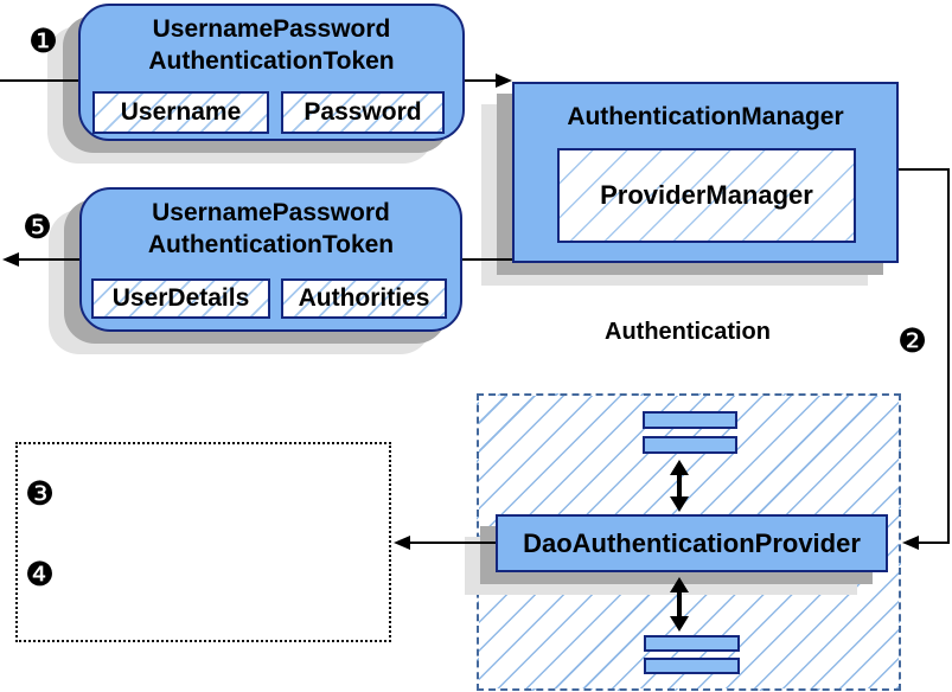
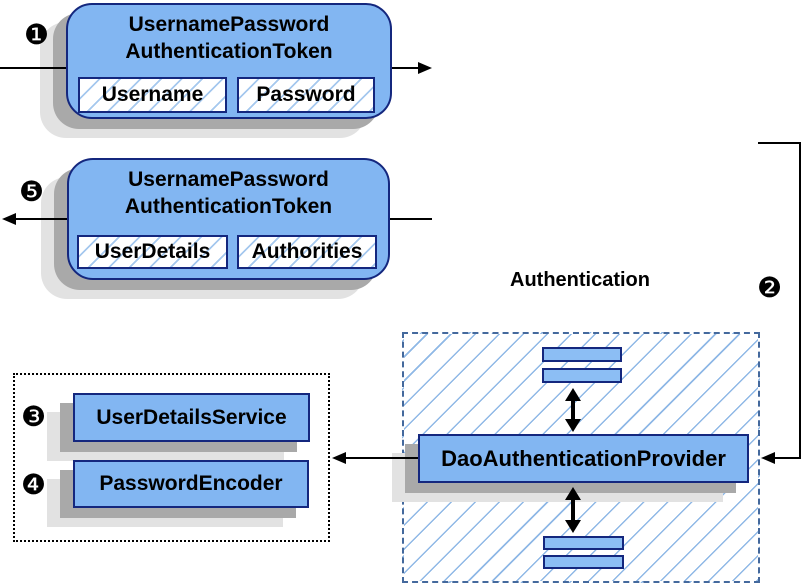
  ❶
  ❷
  ❸
  ❹
  ❺
  UsernamePassword
  AuthenticationToken
  Username
  Password
- AuthenticationManager
- ProviderManager
  UsernamePassword
  AuthenticationToken
  UserDetails
  Authorities
  Authentication
  DaoAuthenticationProvider
+ UserDetailsService
+ PasswordEncoder
